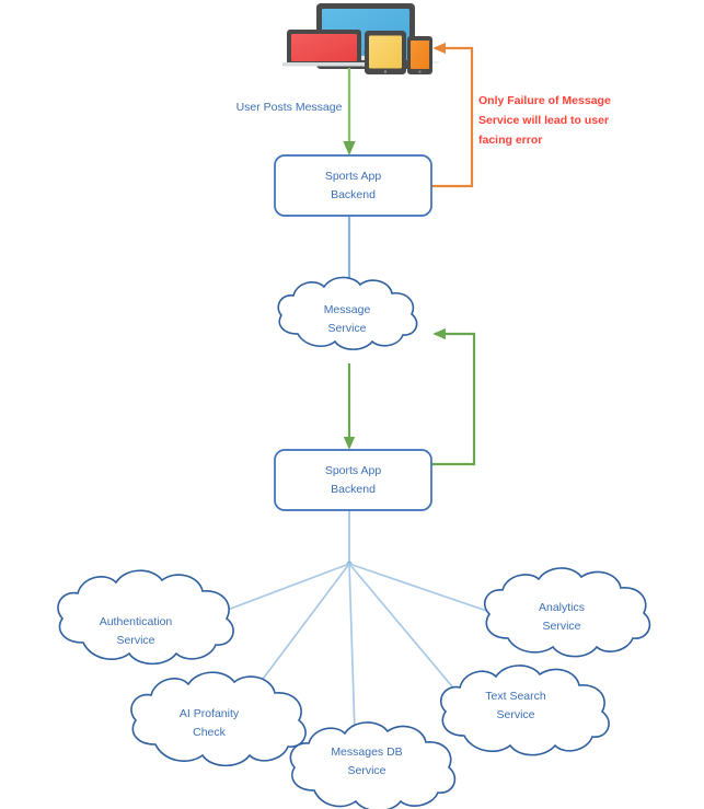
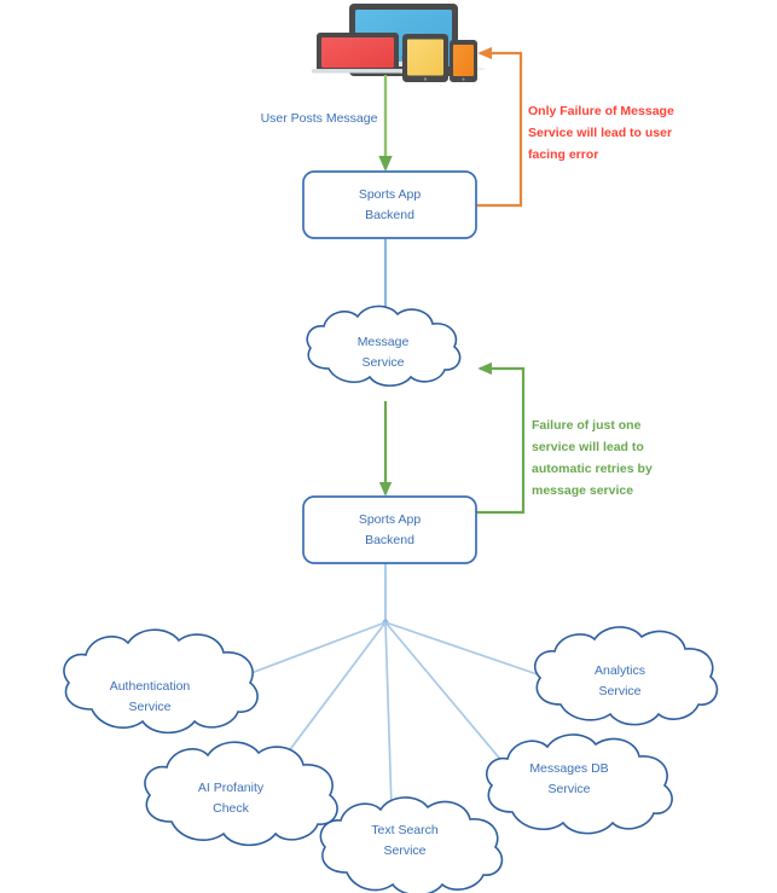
  Sports App
  Backend
  Message
  Service
  Sports App
  Backend
  Authentication
  Service
  AI Profanity
  Check
- Messages DB
+ Text Search
  Service
- Text Search
+ Messages DB
  Service
  Analytics
  Service
  User Posts Message
  Only Failure of Message
  Service will lead to user
  facing error
+ Failure of just one
+ service will lead to
+ automatic retries by
+ message service
